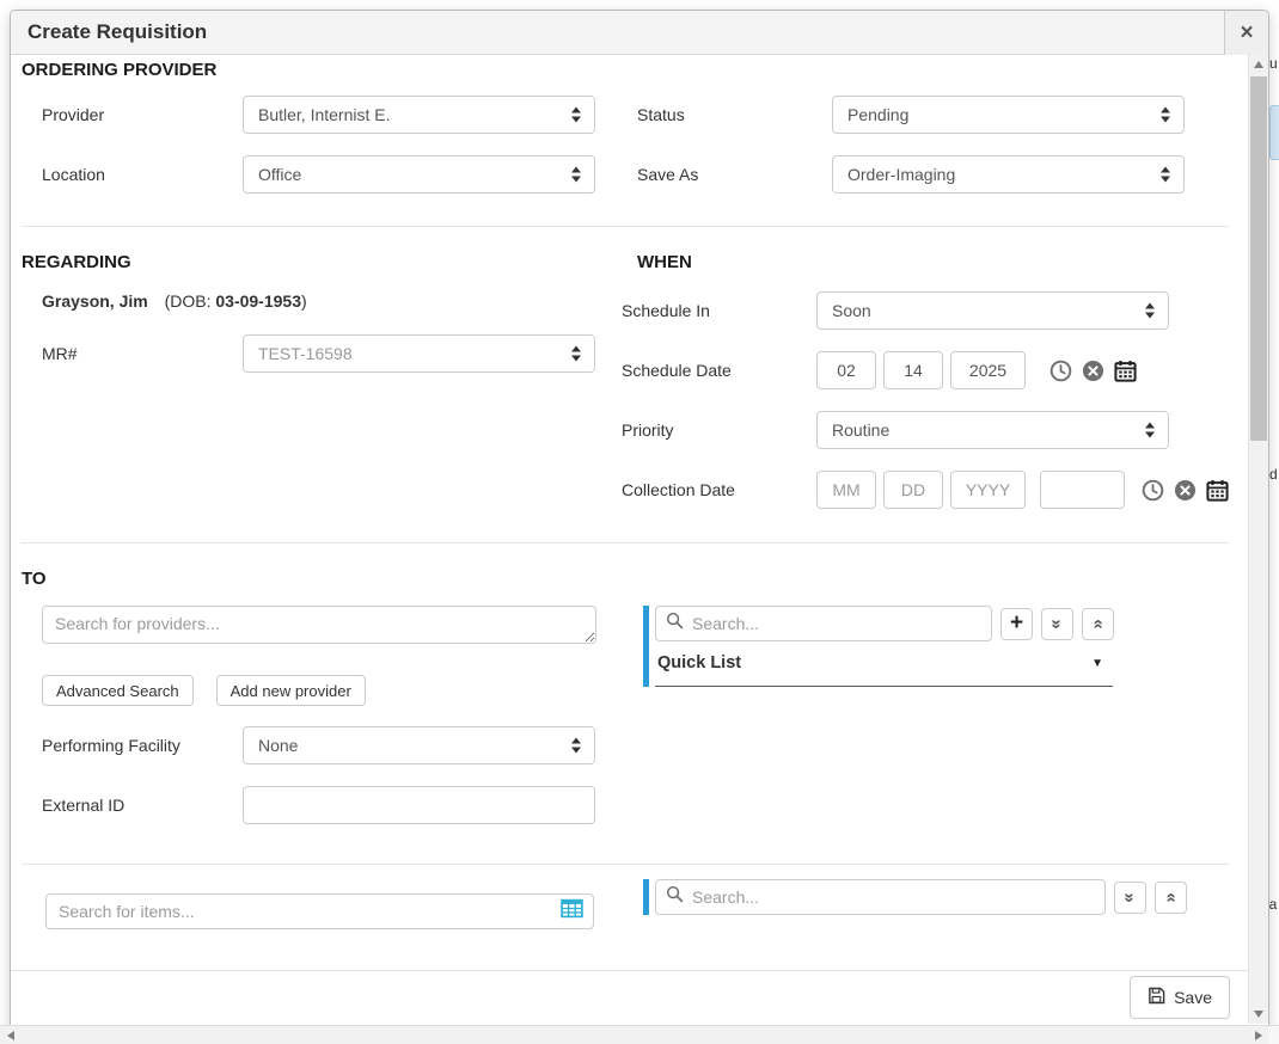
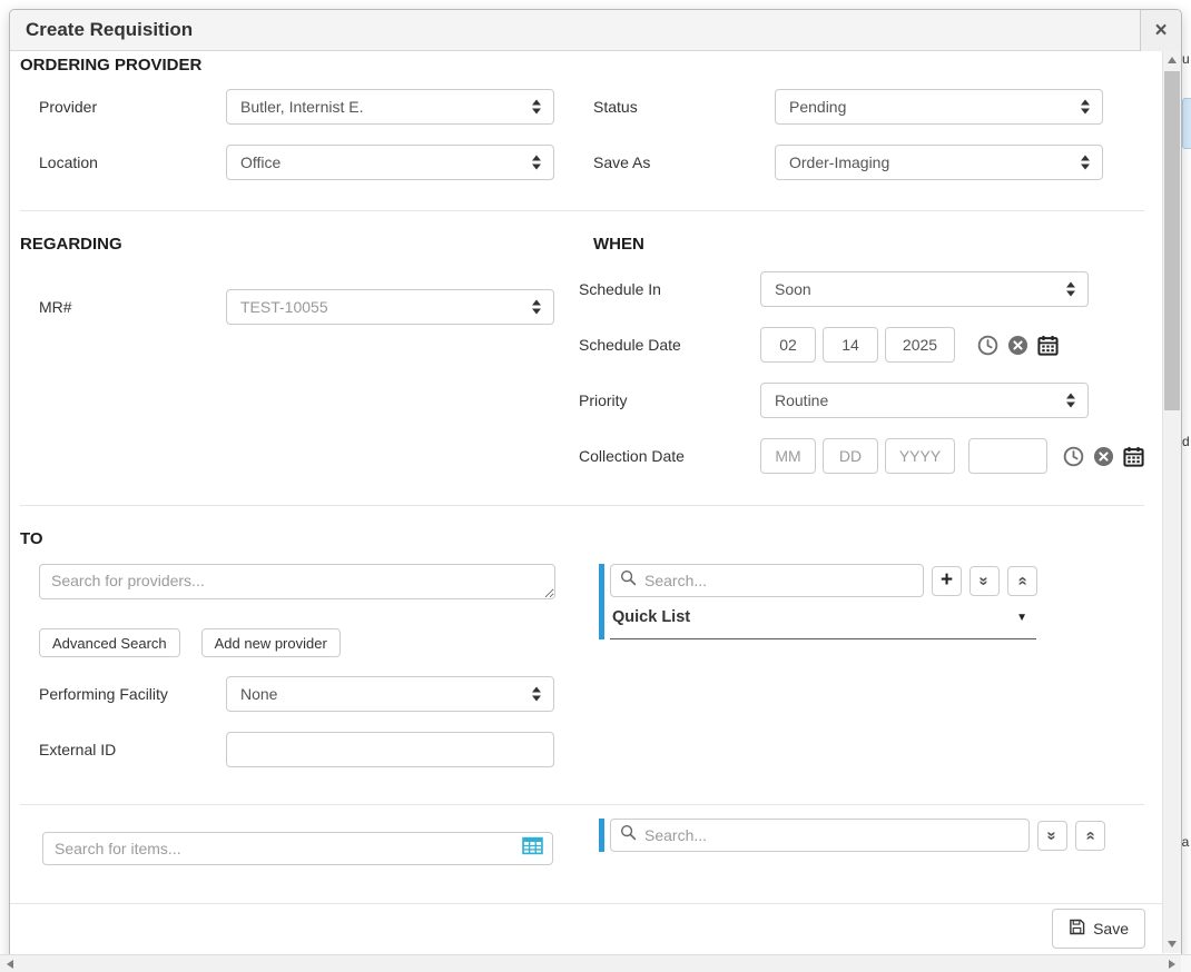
  u
  d
  Create Requisition
  ×
  ORDERING PROVIDER
  Provider
  Butler, Internist E.
  Status
  Pending
  Location
  Office
  Save As
  Order-Imaging
  REGARDING
  WHEN
- Grayson, Jim (DOB: 03-09-1953)
  MR#
- TEST-16598
+ TEST-10055
  Schedule In
  Soon
  Schedule Date
  02
  14
  2025
  Priority
  Routine
  Collection Date
  MM
  DD
  YYYY
  TO
  Search for providers...
  Advanced Search
  Add new provider
  Performing Facility
  None
  External ID
  Search...
  +
  Quick List
  ▼
  Search for items...
  Search...
  Save
